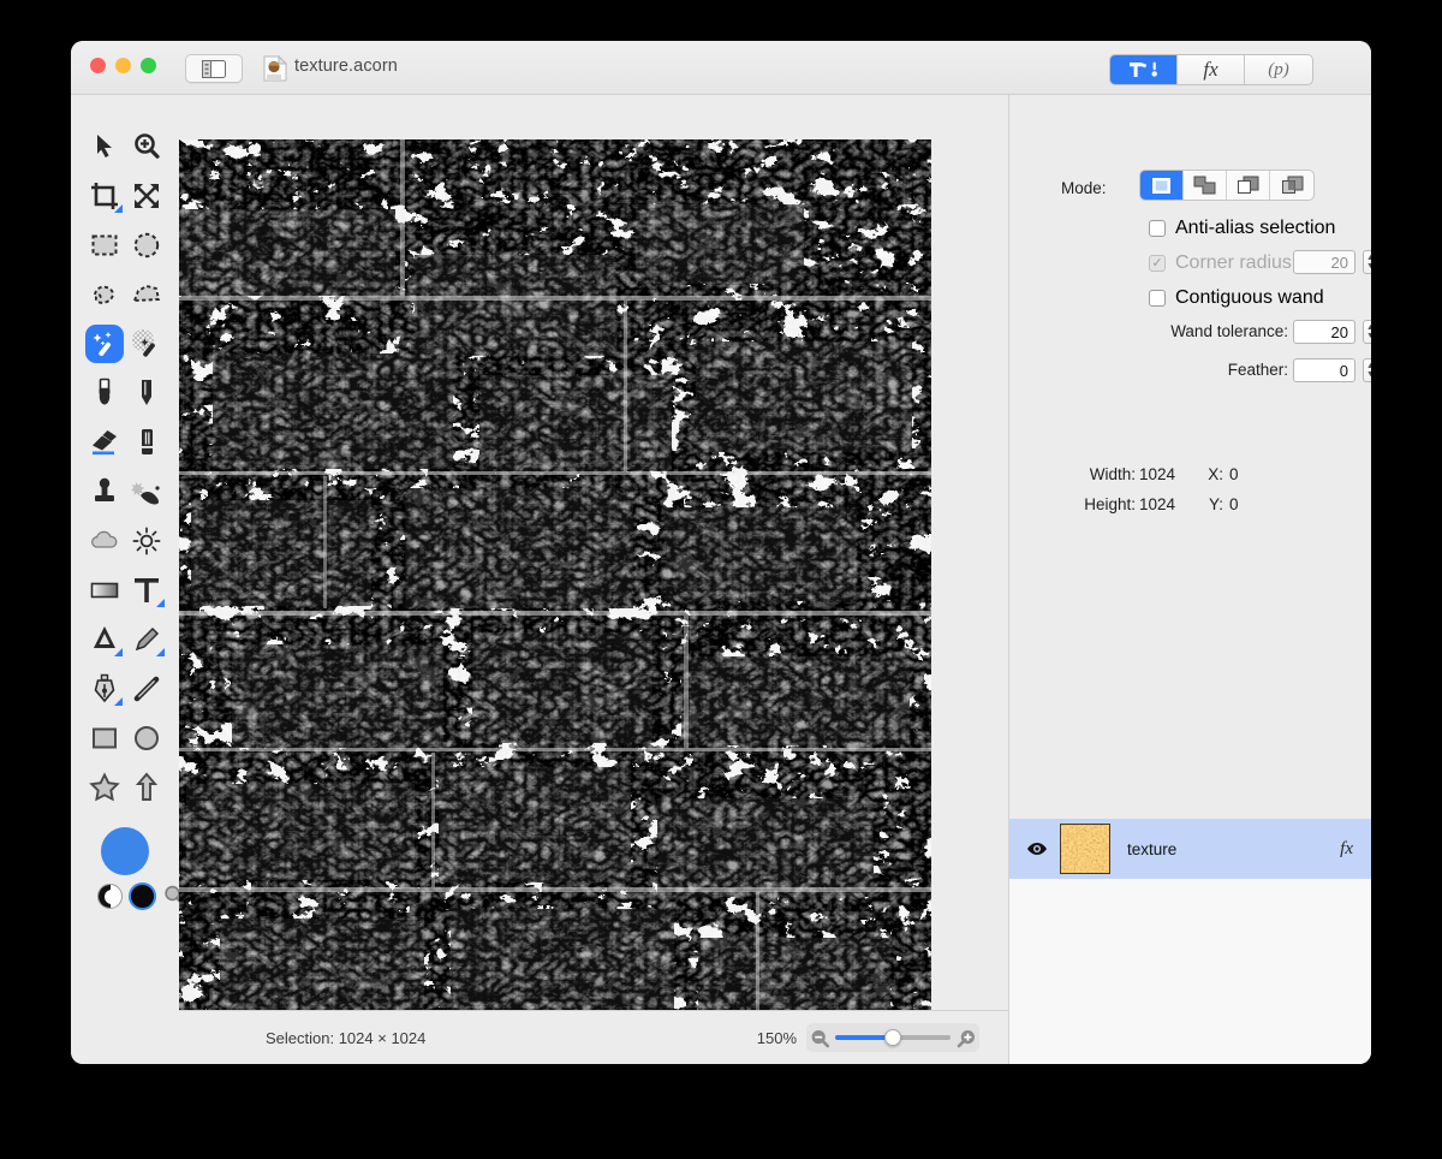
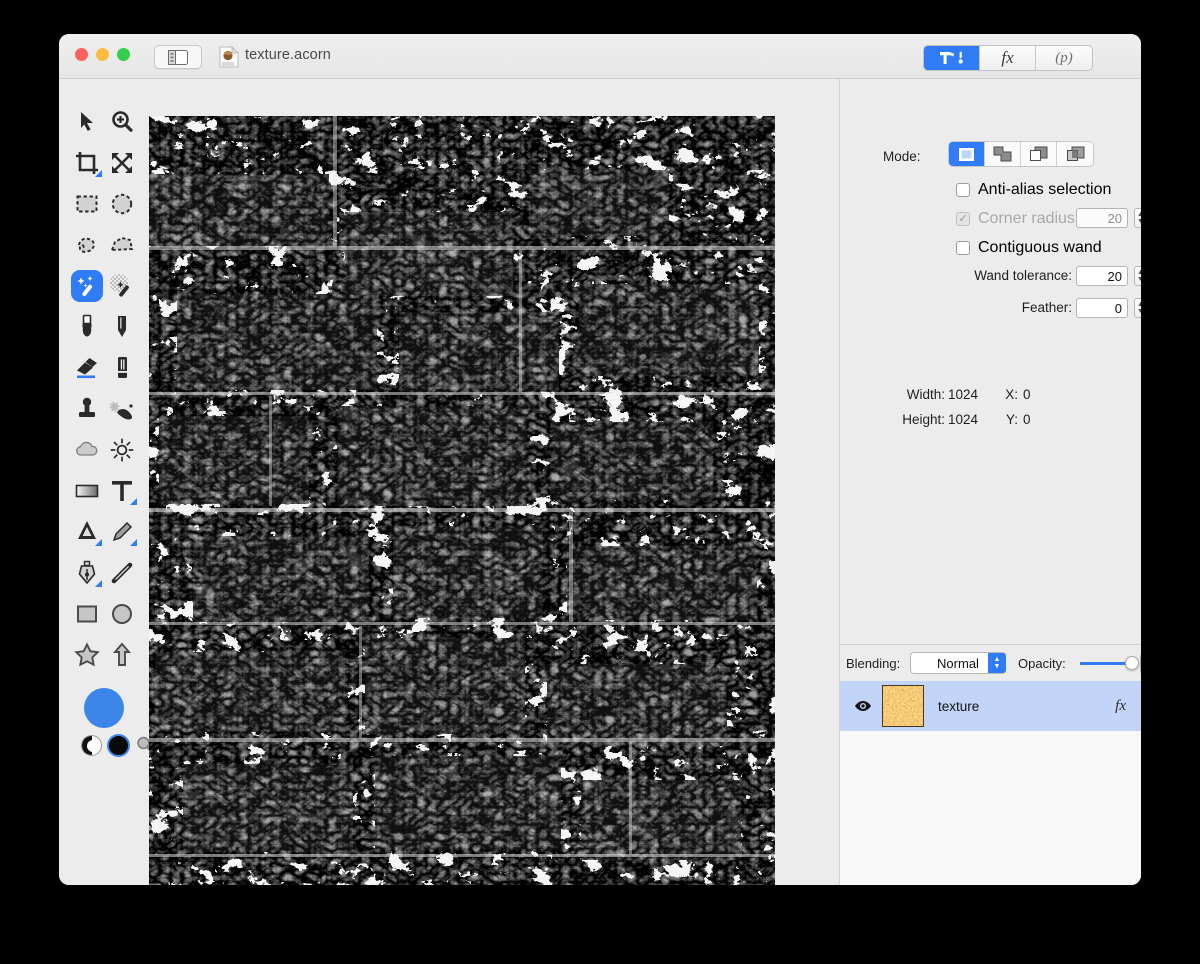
  texture.acorn
  fx
  (p)
- Selection: 1024 × 1024
- 150%
  Mode:
  Anti-alias selection
  ✓
  Corner radius
  20
  Contiguous wand
  Wand tolerance:
  20
  Feather:
  0
  Width:
  1024
  X:
  0
  Height:
  1024
  Y:
  0
+ Blending:
+ Normal
+ Opacity:
  texture
  fx
